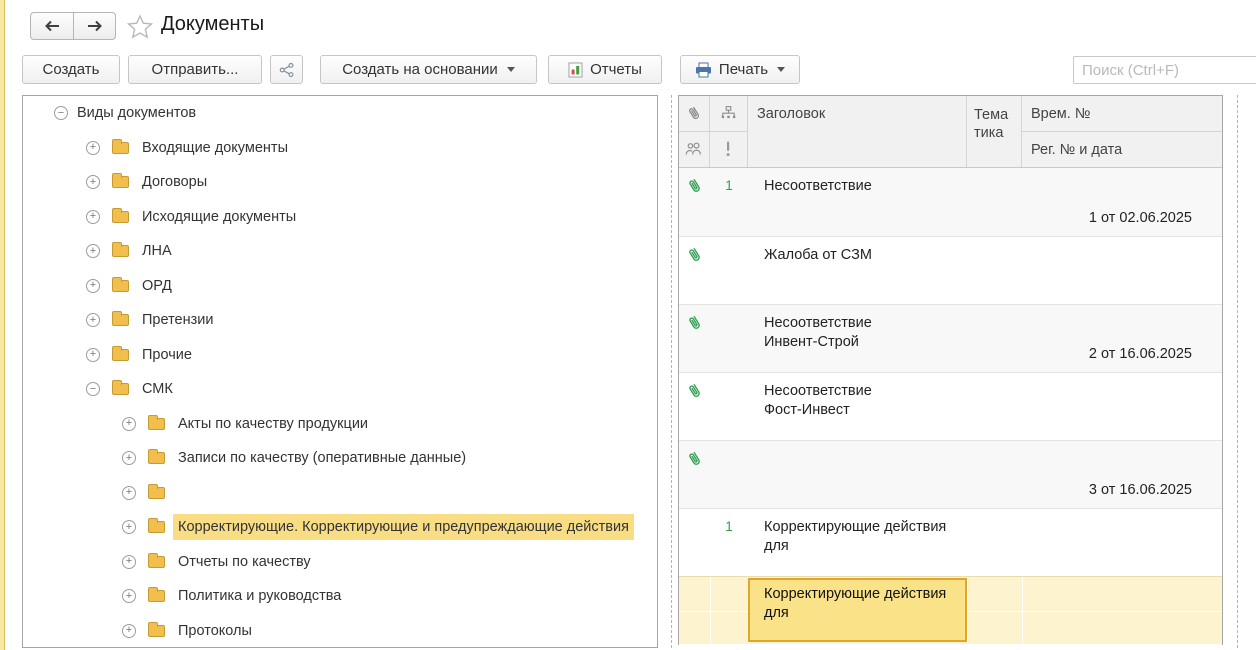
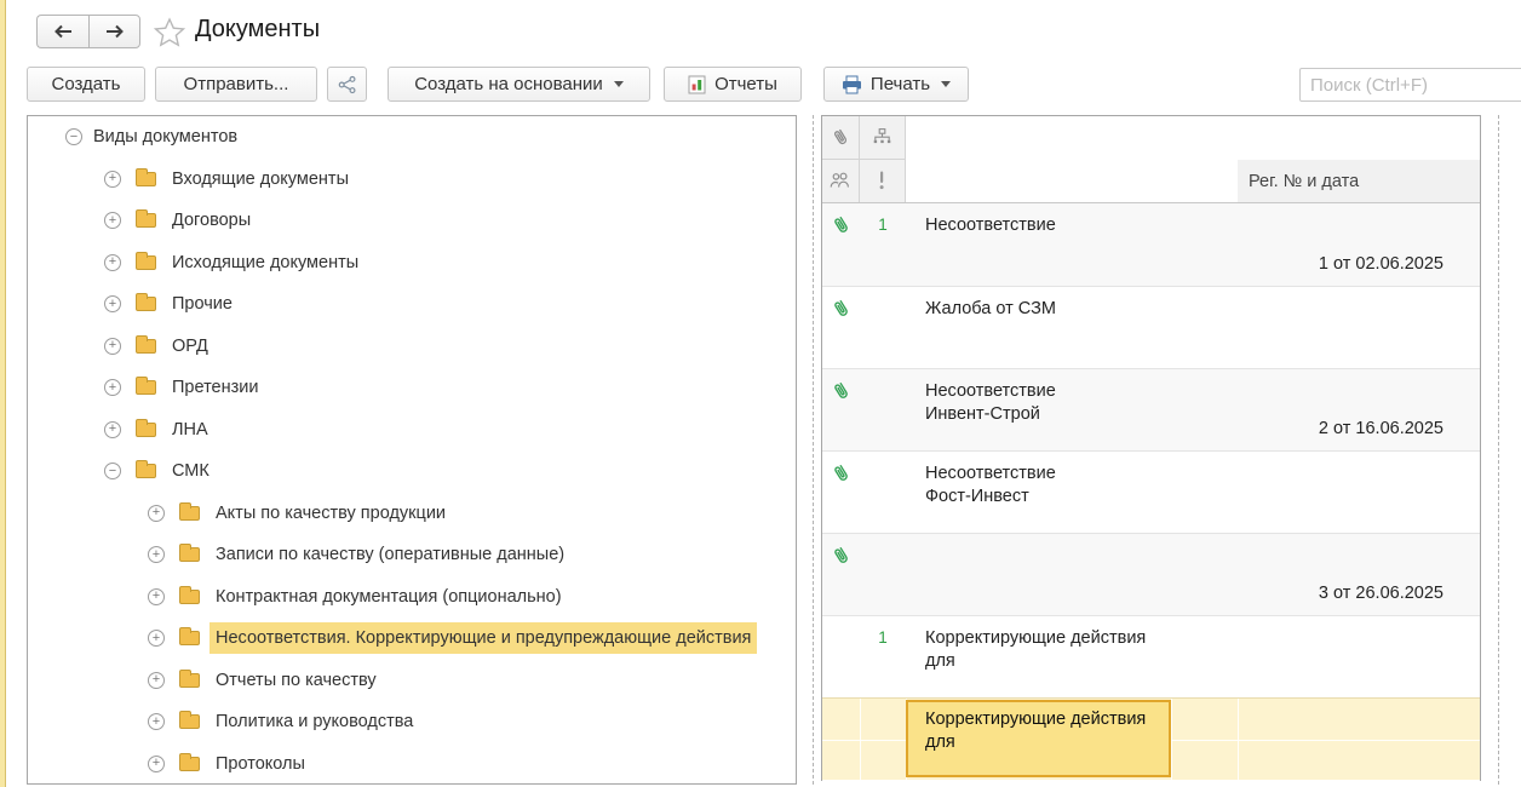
  Документы
  Создать
  Отправить...
  Создать на основании
  Отчеты
  Печать
  Поиск (Ctrl+F)
  −
  Виды документов
  +
  Входящие документы
  +
  Договоры
  +
  Исходящие документы
  +
- ЛНА
+ Прочие
  +
  ОРД
  +
  Претензии
  +
- Прочие
+ ЛНА
  −
  СМК
  +
  Акты по качеству продукции
  +
  Записи по качеству (оперативные данные)
  +
+ Контрактная документация (опционально)
  +
- Корректирующие. Корректирующие и предупреждающие действия
+ Несоответствия. Корректирующие и предупреждающие действия
  +
  Отчеты по качеству
  +
  Политика и руководства
  +
  Протоколы
- Заголовок
- Тема
- тика
- Врем. №
  Рег. № и дата
  1
  Несоответствие
  1 от 02.06.2025
  Жалоба от СЗМ
  Несоответствие
  Инвент-Строй
  2 от 16.06.2025
  Несоответствие
  Фост-Инвест
- 3 от 16.06.2025
+ 3 от 26.06.2025
  1
  Корректирующие действия
  для
  Корректирующие действия
  для
